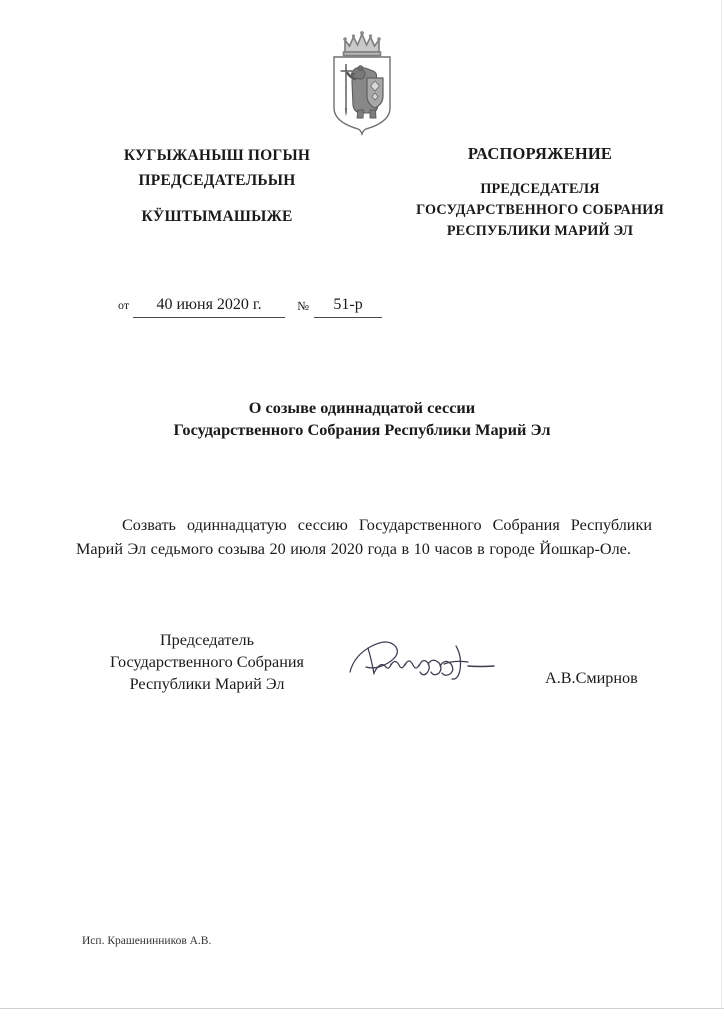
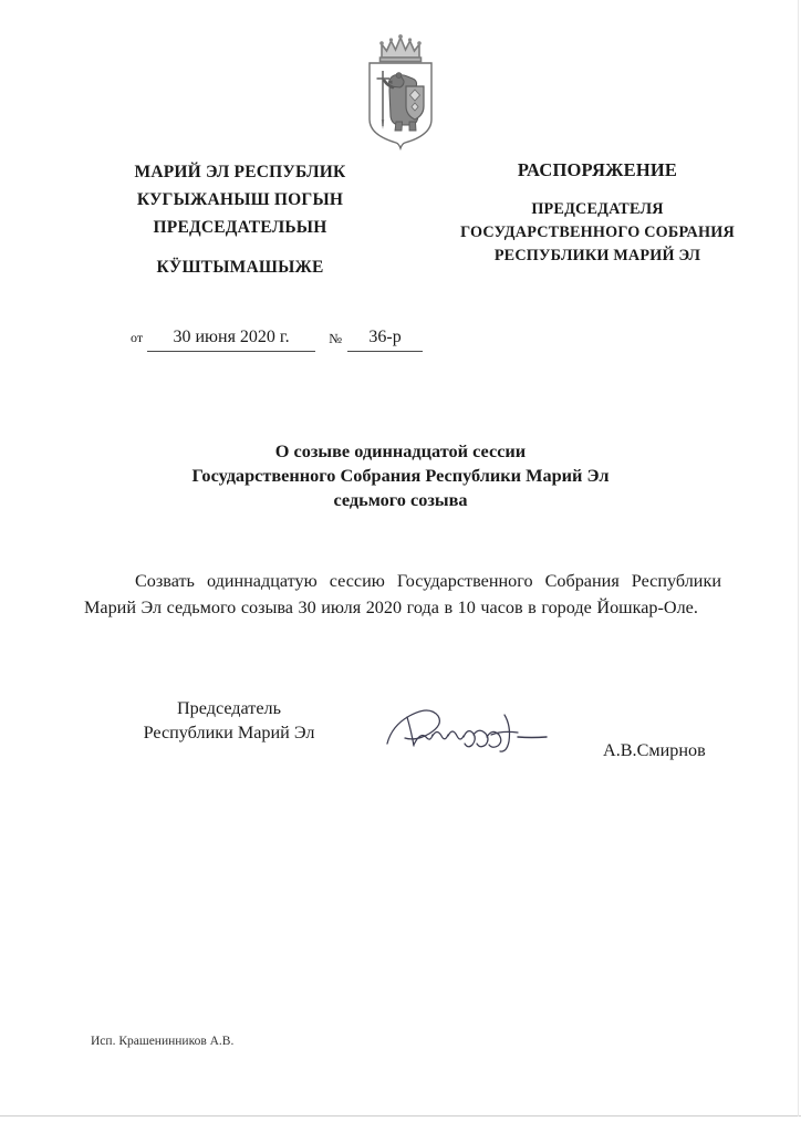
+ МАРИЙ ЭЛ РЕСПУБЛИК
  КУГЫЖАНЫШ ПОГЫН
  ПРЕДСЕДАТЕЛЬЫН
  КӰШТЫМАШЫЖЕ
  РАСПОРЯЖЕНИЕ
  ПРЕДСЕДАТЕЛЯ
  ГОСУДАРСТВЕННОГО СОБРАНИЯ
  РЕСПУБЛИКИ МАРИЙ ЭЛ
  от
- 40 июня 2020 г.
+ 30 июня 2020 г.
  №
- 51-р
+ 36-р
  О созыве одиннадцатой сессии
  Государственного Собрания Республики Марий Эл
+ седьмого созыва
- Созвать одиннадцатую сессию Государственного Собрания Республики Марий Эл седьмого созыва 20 июля 2020 года в 10 часов в городе Йошкар-Оле.
+ Созвать одиннадцатую сессию Государственного Собрания Республики Марий Эл седьмого созыва 30 июля 2020 года в 10 часов в городе Йошкар-Оле.
  Председатель
- Государственного Собрания
  Республики Марий Эл
  А.В.Смирнов
  Исп. Крашенинников А.В.
